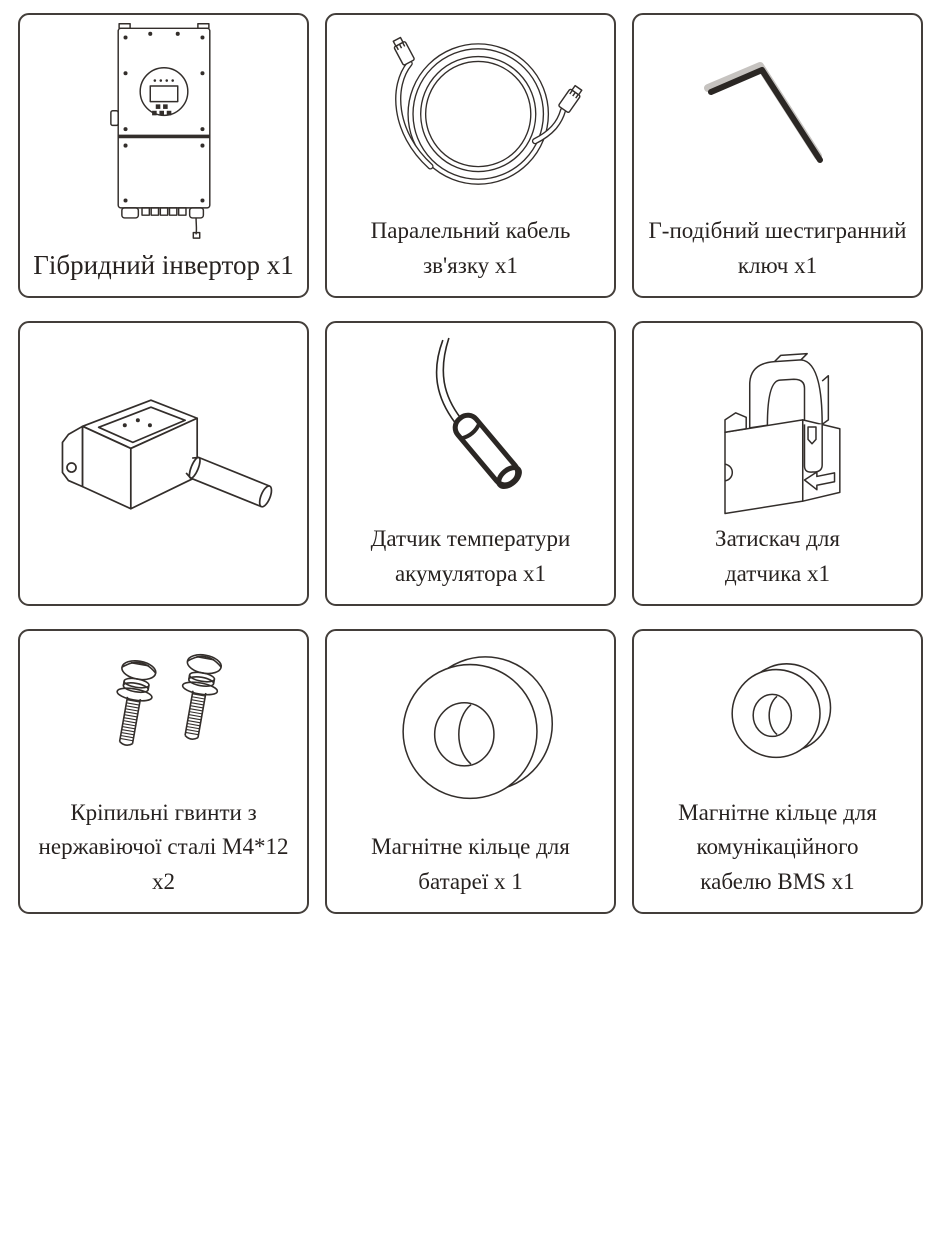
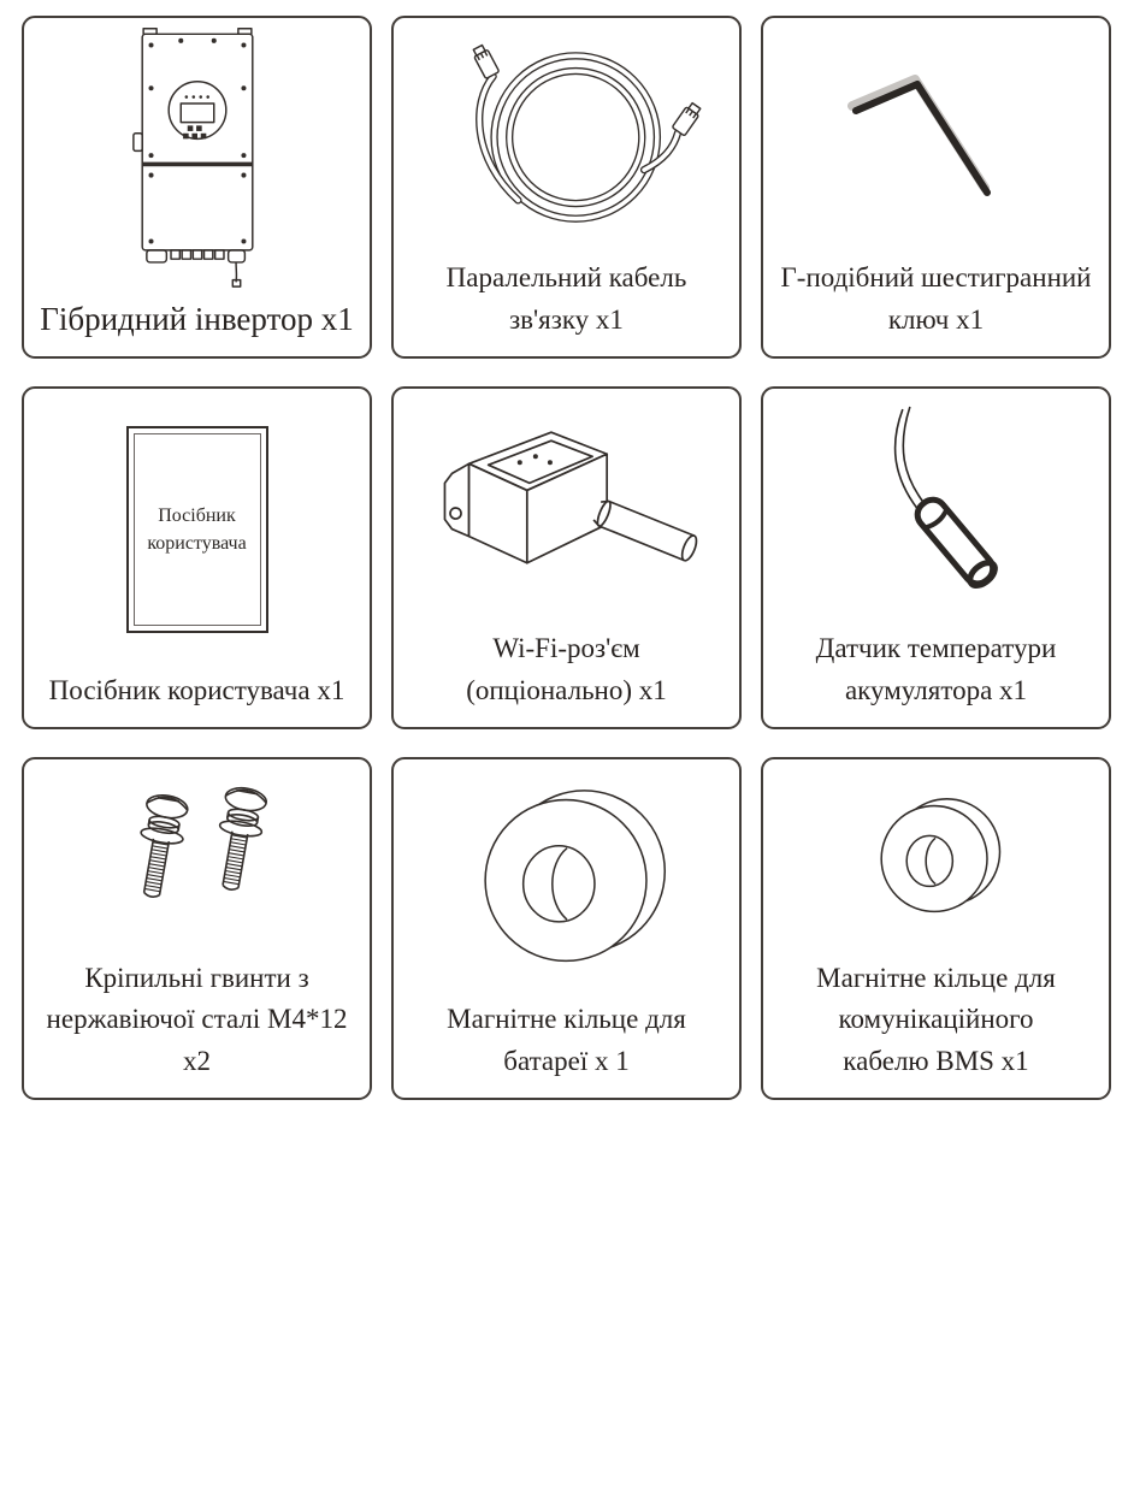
  Гібридний інвертор x1
  Паралельний кабель
  зв'язку x1
  Г-подібний шестигранний
  ключ x1
+ Посібник
+ користувача
+ Посібник користувача x1
+ Wi-Fi-роз'єм
+ (опціонально) x1
  Датчик температури
  акумулятора x1
- Затискач для
- датчика x1
  Кріпильні гвинти з
  нержавіючої сталі M4*12
  x2
  Магнітне кільце для
  батареї x 1
  Магнітне кільце для
  комунікаційного
  кабелю BMS x1
